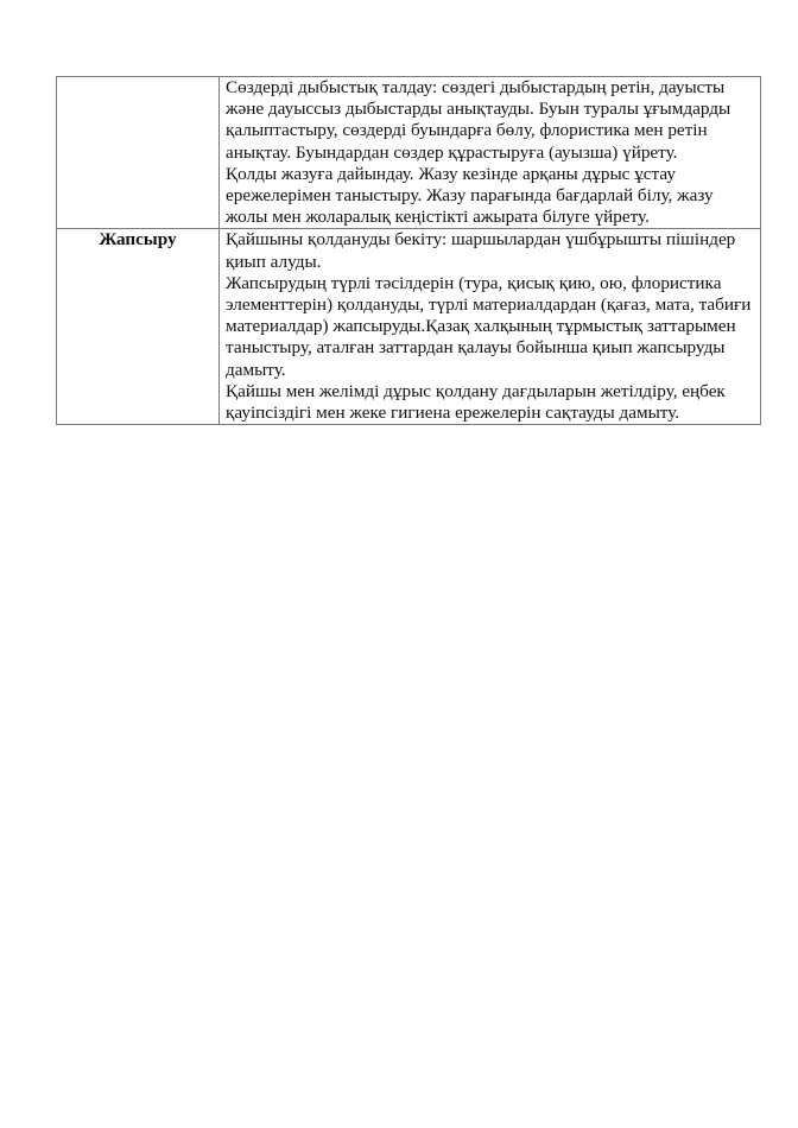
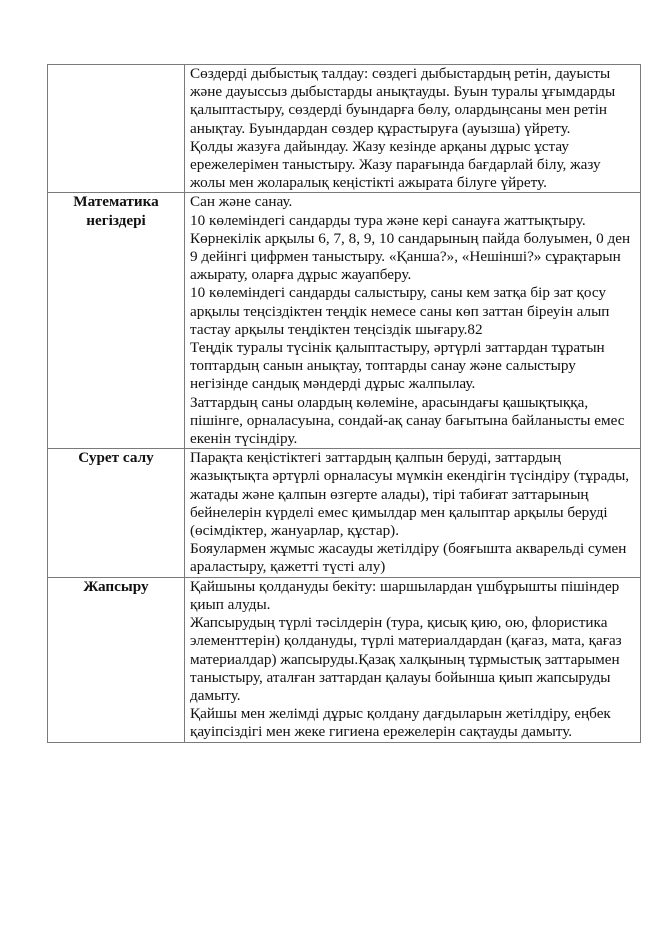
- 	Сөздерді дыбыстық талдау: сөздегі дыбыстардың ретін, дауысты және дауыссыз дыбыстарды анықтауды. Буын туралы ұғымдарды қалыптастыру, сөздерді буындарға бөлу, флористика мен ретін анықтау. Буындардан сөздер құрастыруға (ауызша) үйрету. Қолды жазуға дайындау. Жазу кезінде арқаны дұрыс ұстау ережелерімен таныстыру. Жазу парағында бағдарлай білу, жазу жолы мен жоларалық кеңістікті ажырата білуге үйрету.
+ 	Сөздерді дыбыстық талдау: сөздегі дыбыстардың ретін, дауысты және дауыссыз дыбыстарды анықтауды. Буын туралы ұғымдарды қалыптастыру, сөздерді буындарға бөлу, олардыңсаны мен ретін анықтау. Буындардан сөздер құрастыруға (ауызша) үйрету. Қолды жазуға дайындау. Жазу кезінде арқаны дұрыс ұстау ережелерімен таныстыру. Жазу парағында бағдарлай білу, жазу жолы мен жоларалық кеңістікті ажырата білуге үйрету.
+ Математика негіздері	Сан және санау. 10 көлеміндегі сандарды тура және кері санауға жаттықтыру. Көрнекілік арқылы 6, 7, 8, 9, 10 сандарының пайда болуымен, 0 ден 9 дейінгі цифрмен таныстыру. «Қанша?», «Нешінші?» сұрақтарын ажырату, оларға дұрыс жауапберу. 10 көлеміндегі сандарды салыстыру, саны кем затқа бір зат қосу арқылы теңсіздіктен теңдік немесе саны көп заттан біреуін алып тастау арқылы теңдіктен теңсіздік шығару.82 Теңдік туралы түсінік қалыптастыру, әртүрлі заттардан тұратын топтардың санын анықтау, топтарды санау және салыстыру негізінде сандық мәндерді дұрыс жалпылау. Заттардың саны олардың көлеміне, арасындағы қашықтыққа, пішінге, орналасуына, сондай-ақ санау бағытына байланысты емес екенін түсіндіру.
+ Сурет салу	Парақта кеңістіктегі заттардың қалпын беруді, заттардың жазықтықта әртүрлі орналасуы мүмкін екендігін түсіндіру (тұрады, жатады және қалпын өзгерте алады), тірі табиғат заттарының бейнелерін күрделі емес қимылдар мен қалыптар арқылы беруді (өсімдіктер, жануарлар, құстар). Бояулармен жұмыс жасауды жетілдіру (бояғышта акварельді сумен араластыру, қажетті түсті алу)
- Жапсыру	Қайшыны қолдануды бекіту: шаршылардан үшбұрышты пішіндер қиып алуды. Жапсырудың түрлі тәсілдерін (тура, қисық қию, ою, флористика элементтерін) қолдануды, түрлі материалдардан (қағаз, мата, табиғи материалдар) жапсыруды.Қазақ халқының тұрмыстық заттарымен таныстыру, аталған заттардан қалауы бойынша қиып жапсыруды дамыту. Қайшы мен желімді дұрыс қолдану дағдыларын жетілдіру, еңбек қауіпсіздігі мен жеке гигиена ережелерін сақтауды дамыту.
+ Жапсыру	Қайшыны қолдануды бекіту: шаршылардан үшбұрышты пішіндер қиып алуды. Жапсырудың түрлі тәсілдерін (тура, қисық қию, ою, флористика элементтерін) қолдануды, түрлі материалдардан (қағаз, мата, қағаз материалдар) жапсыруды.Қазақ халқының тұрмыстық заттарымен таныстыру, аталған заттардан қалауы бойынша қиып жапсыруды дамыту. Қайшы мен желімді дұрыс қолдану дағдыларын жетілдіру, еңбек қауіпсіздігі мен жеке гигиена ережелерін сақтауды дамыту.
